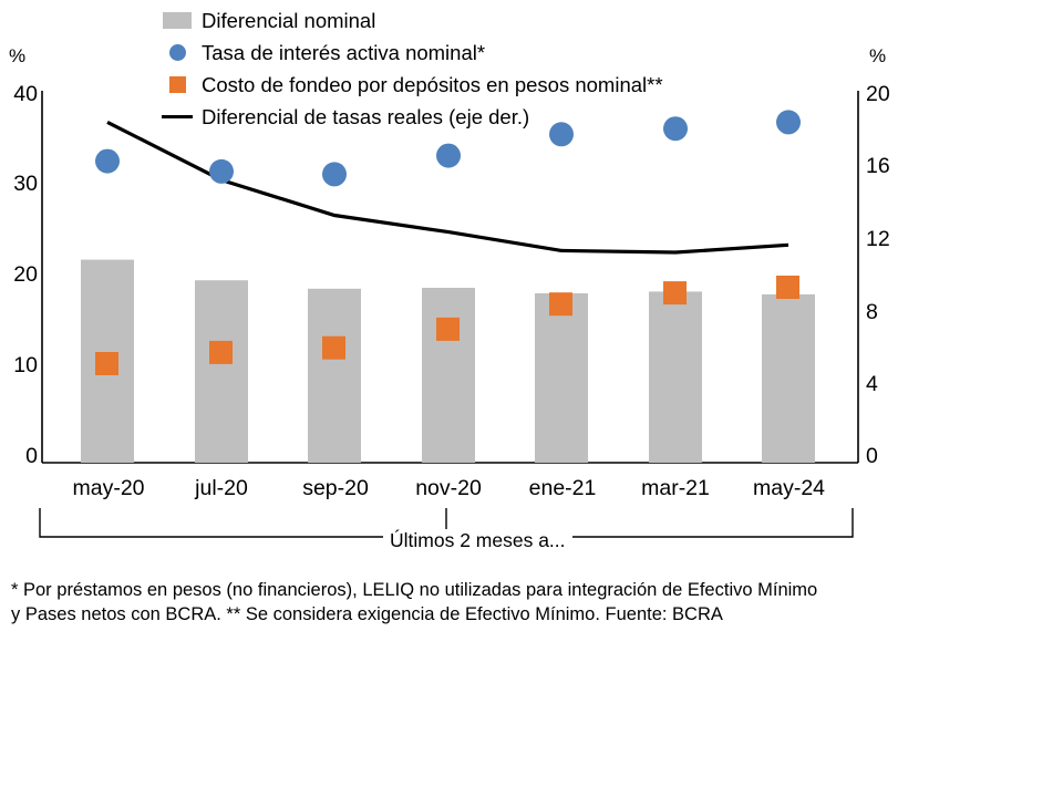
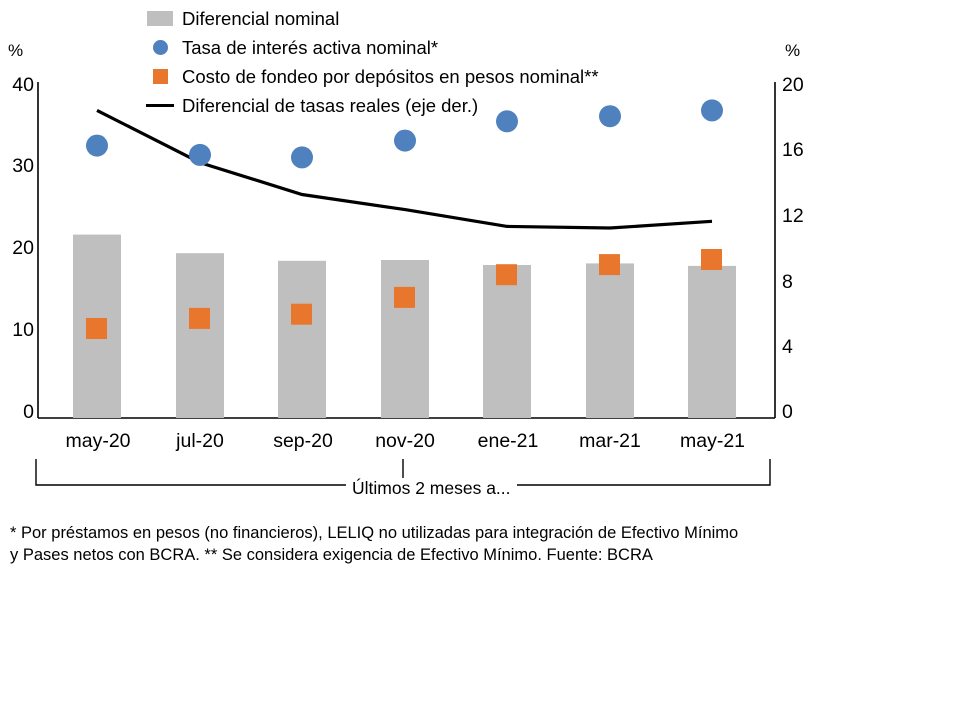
  Diferencial nominal
  Tasa de interés activa nominal*
  Costo de fondeo por depósitos en pesos nominal**
  Diferencial de tasas reales (eje der.)
  %
  %
  40
  30
  20
  10
  0
  20
  16
  12
  8
  4
  0
  may-20
  jul-20
  sep-20
  nov-20
  ene-21
  mar-21
- may-24
+ may-21
  Últimos 2 meses a...
  * Por préstamos en pesos (no financieros), LELIQ no utilizadas para integración de Efectivo Mínimo
  y Pases netos con BCRA. ** Se considera exigencia de Efectivo Mínimo. Fuente: BCRA
